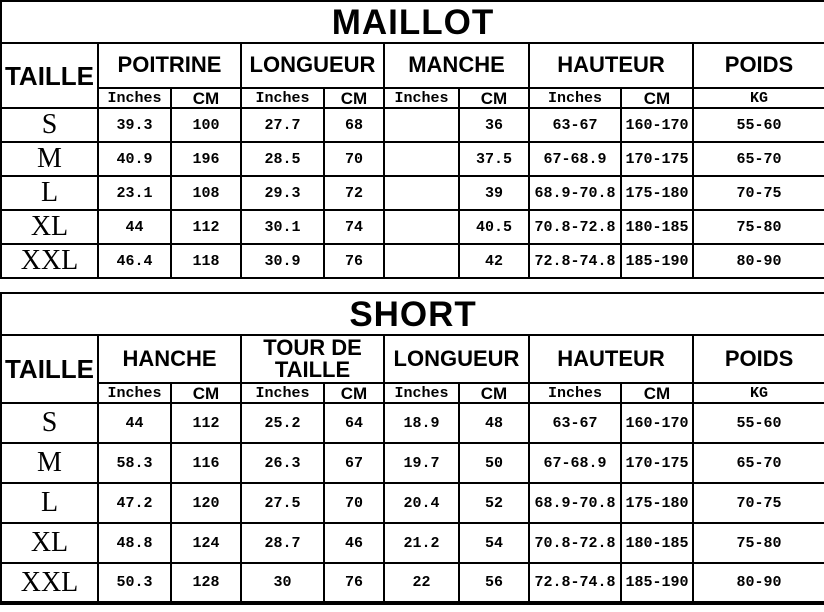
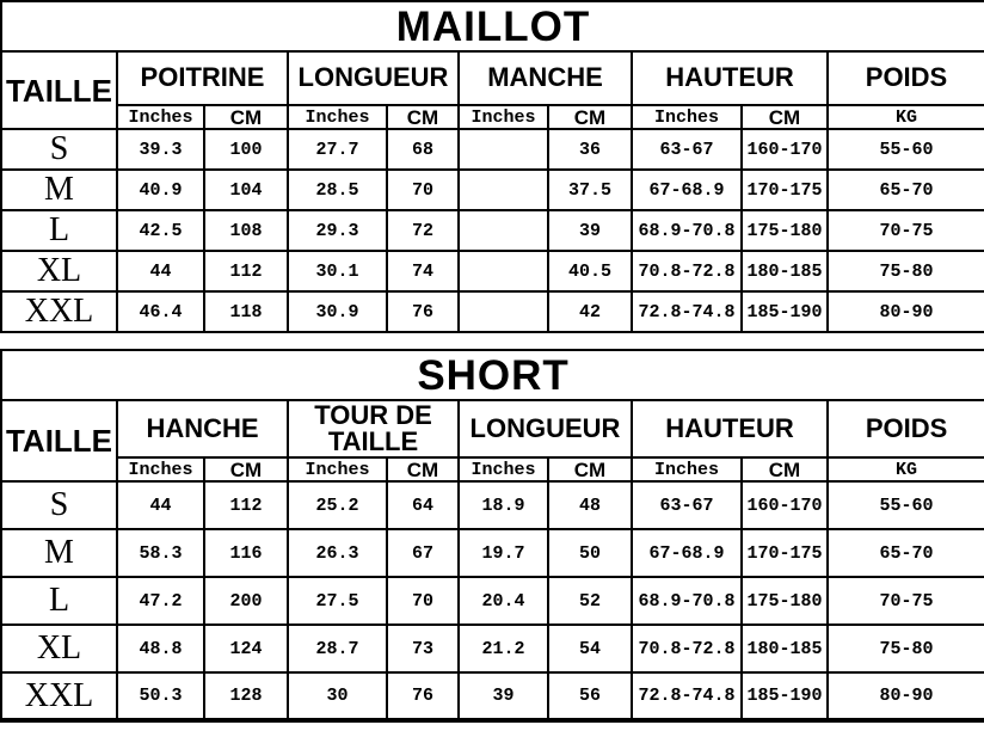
  MAILLOT
  TAILLE	POITRINE	LONGUEUR	MANCHE	HAUTEUR	POIDS
  Inches	CM	Inches	CM	Inches	CM	Inches	CM	KG
  S	39.3	100	27.7	68		36	63-67	160-170	55-60
- M	40.9	196	28.5	70		37.5	67-68.9	170-175	65-70
+ M	40.9	104	28.5	70		37.5	67-68.9	170-175	65-70
- L	23.1	108	29.3	72		39	68.9-70.8	175-180	70-75
+ L	42.5	108	29.3	72		39	68.9-70.8	175-180	70-75
  XL	44	112	30.1	74		40.5	70.8-72.8	180-185	75-80
  XXL	46.4	118	30.9	76		42	72.8-74.8	185-190	80-90
  SHORT
  TAILLE	HANCHE	TOUR DE TAILLE	LONGUEUR	HAUTEUR	POIDS
  Inches	CM	Inches	CM	Inches	CM	Inches	CM	KG
  S	44	112	25.2	64	18.9	48	63-67	160-170	55-60
  M	58.3	116	26.3	67	19.7	50	67-68.9	170-175	65-70
- L	47.2	120	27.5	70	20.4	52	68.9-70.8	175-180	70-75
+ L	47.2	200	27.5	70	20.4	52	68.9-70.8	175-180	70-75
- XL	48.8	124	28.7	46	21.2	54	70.8-72.8	180-185	75-80
+ XL	48.8	124	28.7	73	21.2	54	70.8-72.8	180-185	75-80
- XXL	50.3	128	30	76	22	56	72.8-74.8	185-190	80-90
+ XXL	50.3	128	30	76	39	56	72.8-74.8	185-190	80-90
